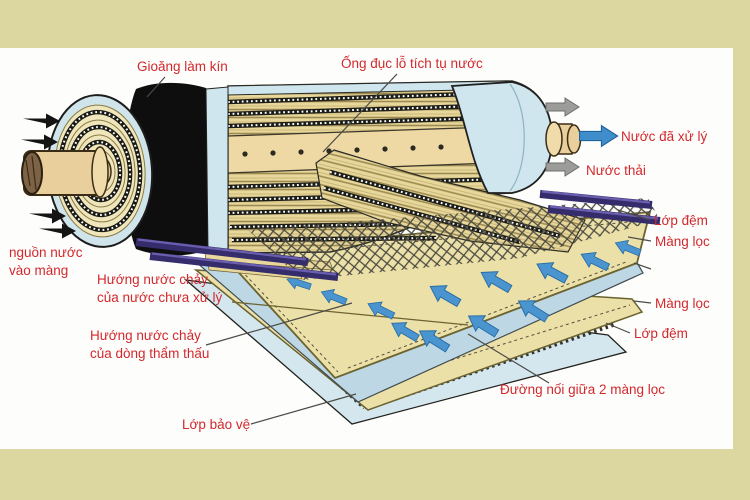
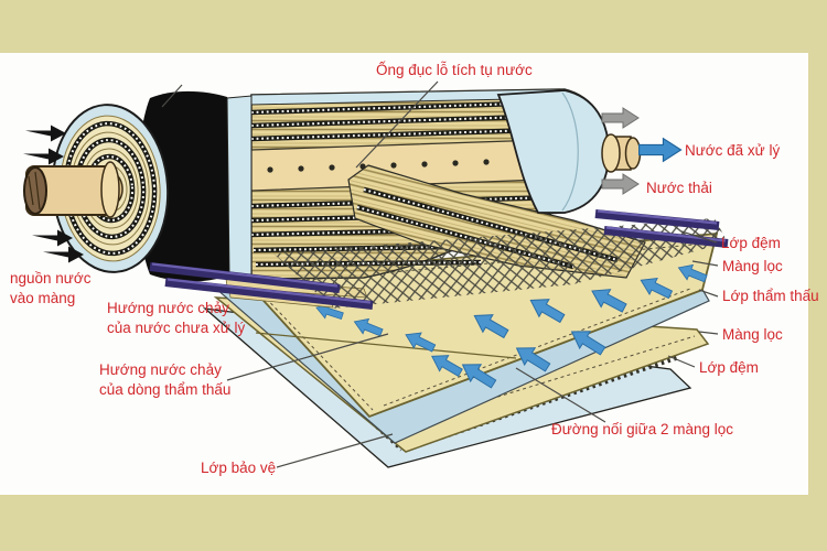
- Gioăng làm kín
  Ống đục lỗ tích tụ nước
  Nước đã xử lý
  Nước thải
  Lớp đệm
  Màng lọc
+ Lớp thẩm thấu
  Màng lọc
  Lớp đệm
  Đường nối giữa 2 màng lọc
  Lớp bảo vệ
  nguồn nước
  vào màng
  Hướng nước chảy
  của nước chưa xử lý
  Hướng nước chảy
  của dòng thẩm thấu
